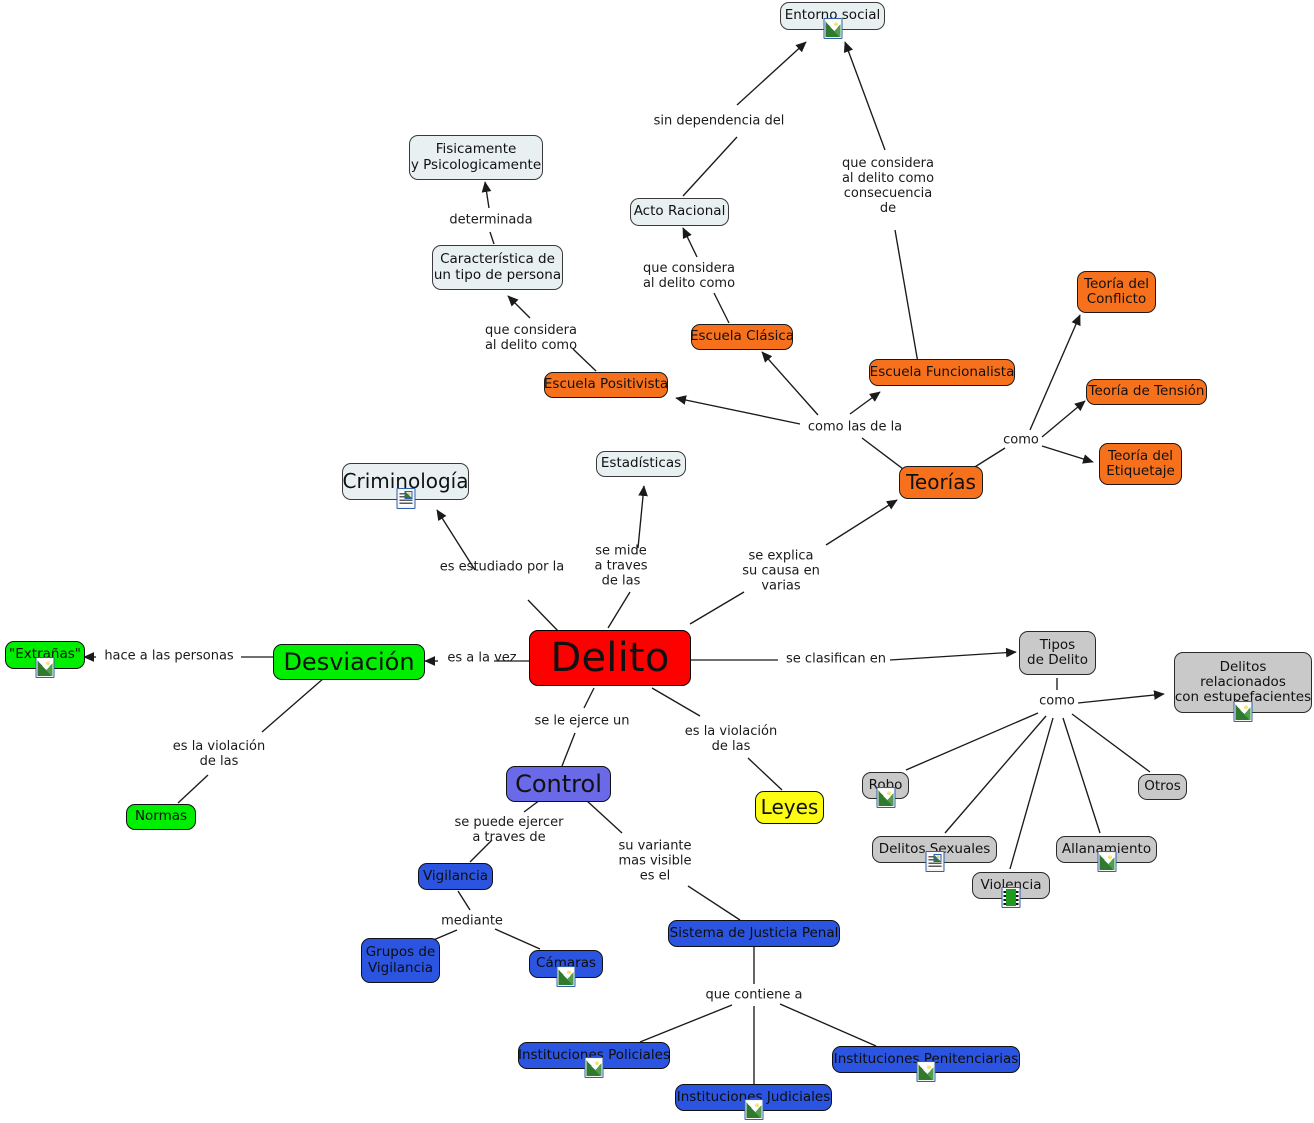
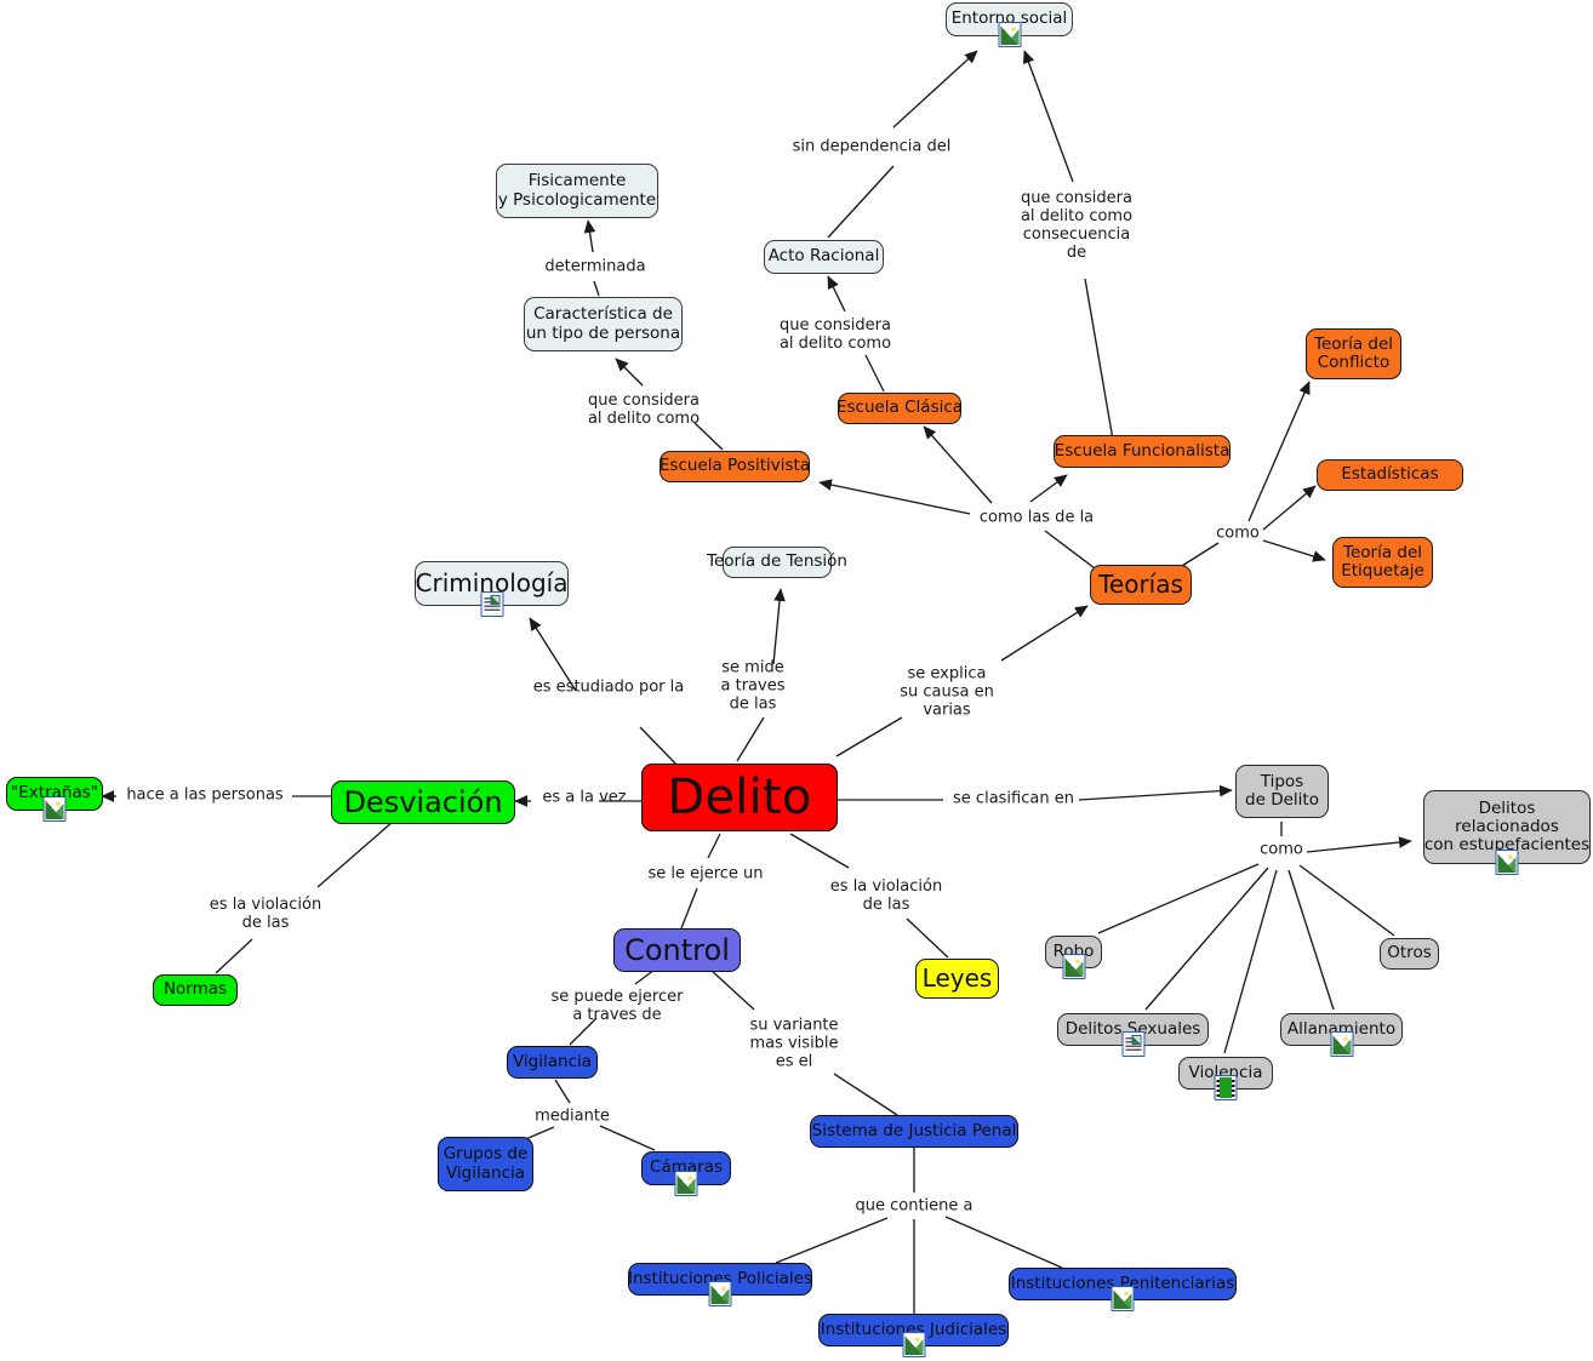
  Entorno social
  Fisicamente
  y Psicologicamente
  Acto Racional
  Característica de
  un tipo de persona
  Escuela Clásica
  Escuela Positivista
  Escuela Funcionalista
  Teoría del
  Conflicto
- Teoría de Tensión
+ Estadísticas
  Teoría del
  Etiquetaje
  Teorías
  Criminología
- Estadísticas
+ Teoría de Tensión
  Delito
  Desviación
  "Extrañas"
  Normas
  Control
  Vigilancia
  Grupos de
  Vigilancia
  Cámaras
  Sistema de Justicia Penal
  Instituciones Policiales
  Instituciones Judiciales
  Instituciones Penitenciarias
  Leyes
  Tipos
  de Delito
  Delitos
  relacionados
  con estupefacientes
  Robo
  Delitos Sexuales
  Violencia
  Allanamiento
  Otros
  sin dependencia del
  que considera
  al delito como
  consecuencia
  de
  determinada
  que considera
  al delito como
  que considera
  al delito como
  como las de la
  como
  es estudiado por la
  se mide
  a traves
  de las
  se explica
  su causa en
  varias
  es a la vez
  hace a las personas
  es la violación
  de las
  se le ejerce un
  es la violación
  de las
  se clasifican en
  como
  se puede ejercer
  a traves de
  mediante
  su variante
  mas visible
  es el
  que contiene a
